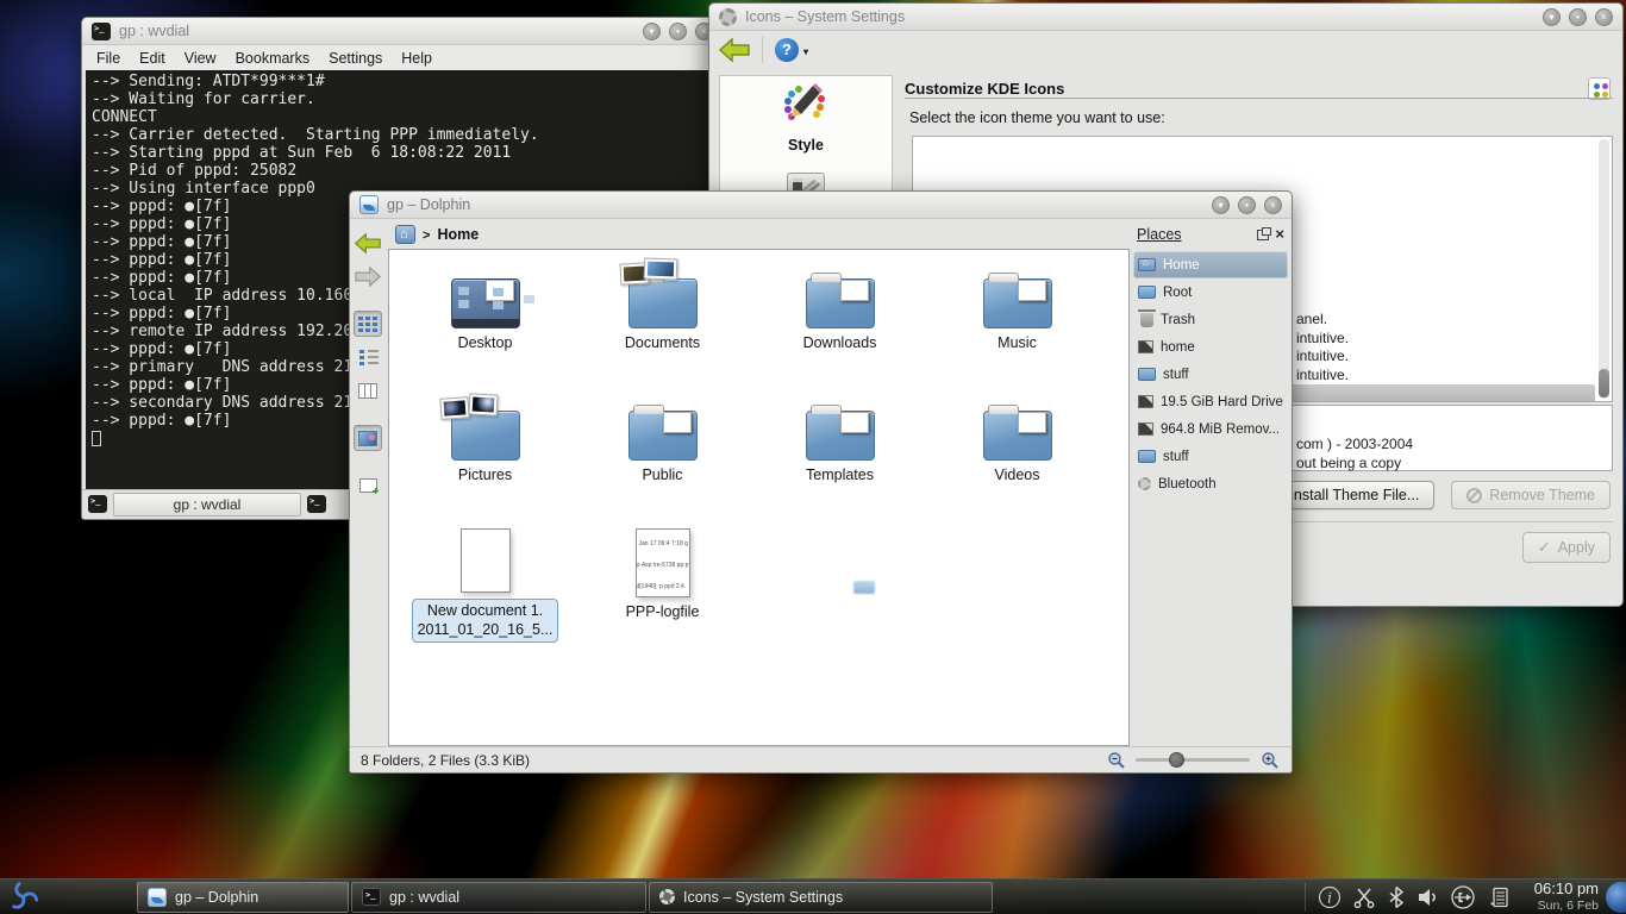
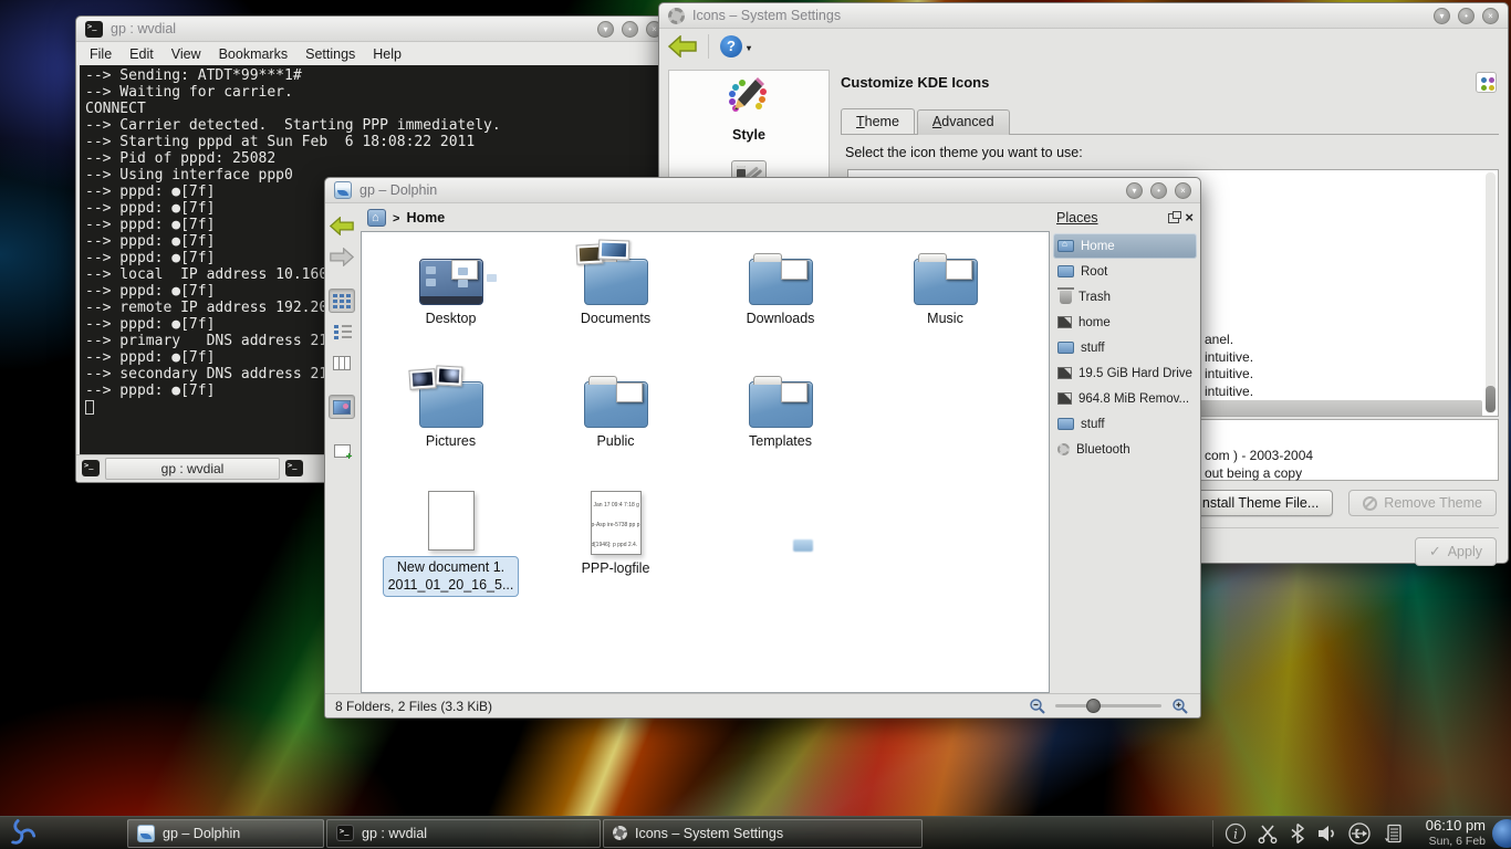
  gp : wvdial
  ▾
  •
  ×
  File
  Edit
  View
  Bookmarks
  Settings
  Help
  --> Sending: ATDT*99***1#
  --> Waiting for carrier.
  CONNECT
  --> Carrier detected. Starting PPP immediately.
  --> Starting pppd at Sun Feb 6 18:08:22 2011
  --> Pid of pppd: 25082
  --> Using interface ppp0
  --> pppd: ●[7f]
  --> pppd: ●[7f]
  --> pppd: ●[7f]
  --> pppd: ●[7f]
  --> pppd: ●[7f]
  --> local IP address 10.16
  --> pppd: ●[7f]
  --> remote IP address 192.2
  --> pppd: ●[7f]
  --> primary DNS address 2
  --> pppd: ●[7f]
  --> secondary DNS address 2
  --> pppd: ●[7f]
  gp : wvdial
  Icons – System Settings
  ▾
  •
  ×
  ?
  ▾
  Style
  Customize KDE Icons
+ Theme
+ Advanced
  Select the icon theme you want to use:
  anel.
  intuitive.
  intuitive.
  intuitive.
  com ) - 2003-2004
  out being a copy
  nstall Theme File...
  Remove Theme
  ✓
  Apply
  gp – Dolphin
  ▾
  •
  ×
  Home
  Desktop
  Documents
  Downloads
  Music
  Pictures
  Public
  Templates
- Videos
  New document 1.
  2011_01_20_16_5...
  PPP-logfile
  Places
  ×
  Home
  Root
  Trash
  home
  stuff
  19.5 GiB Hard Drive
  964.8 MiB Remov...
  stuff
  Bluetooth
  8 Folders, 2 Files (3.3 KiB)
  gp – Dolphin
  gp : wvdial
  Icons – System Settings
  i
  06:10 pm
  Sun, 6 Feb
